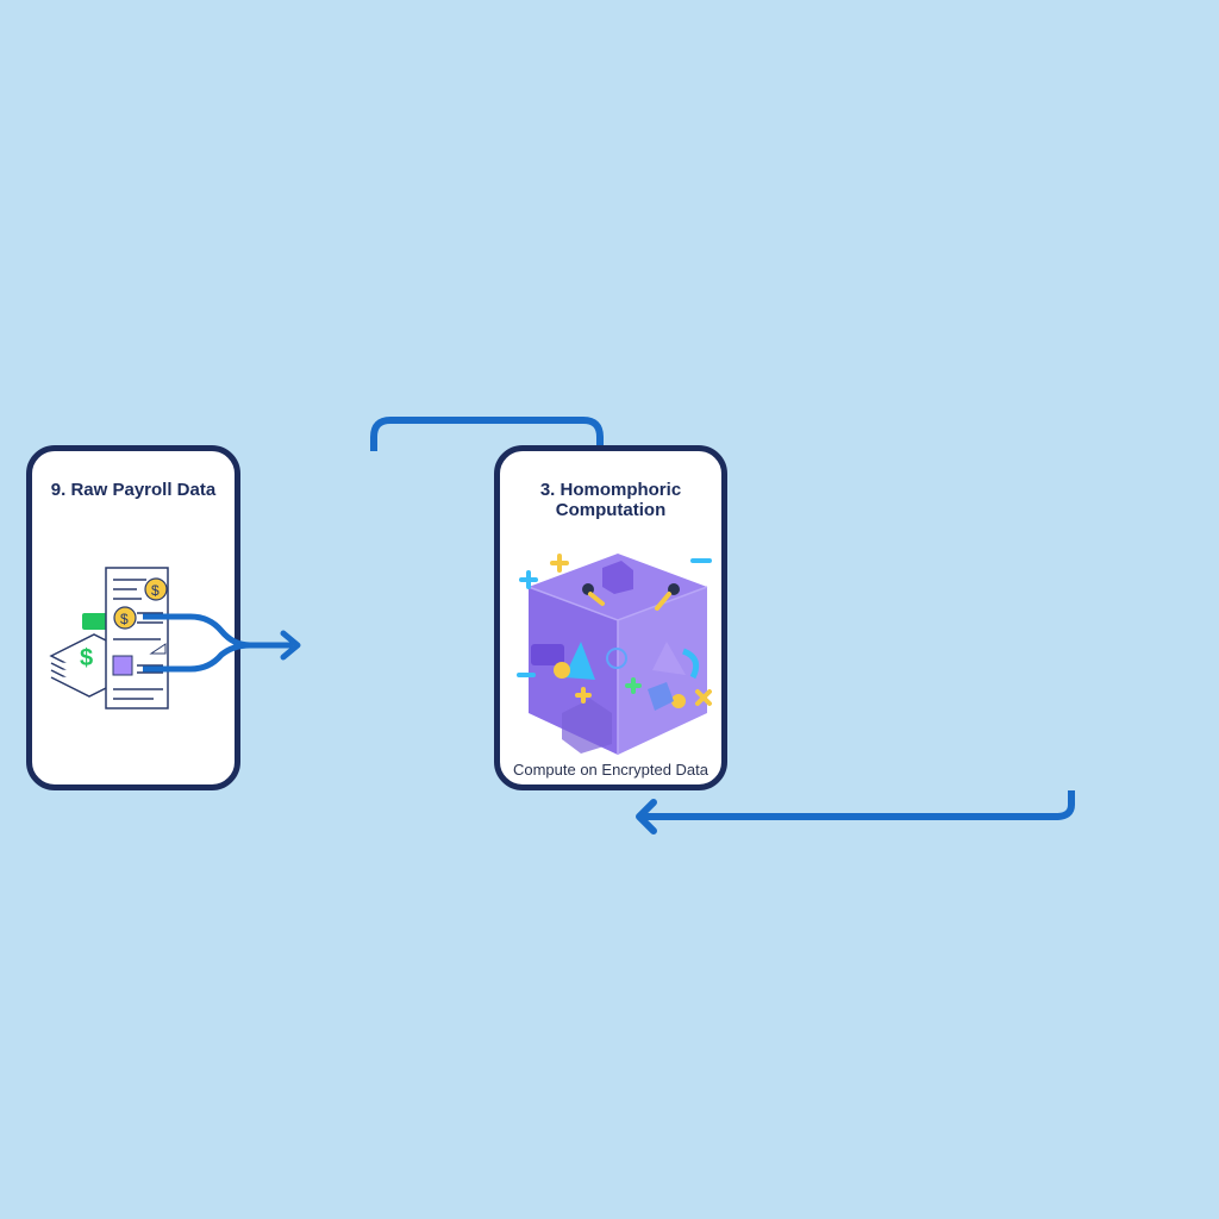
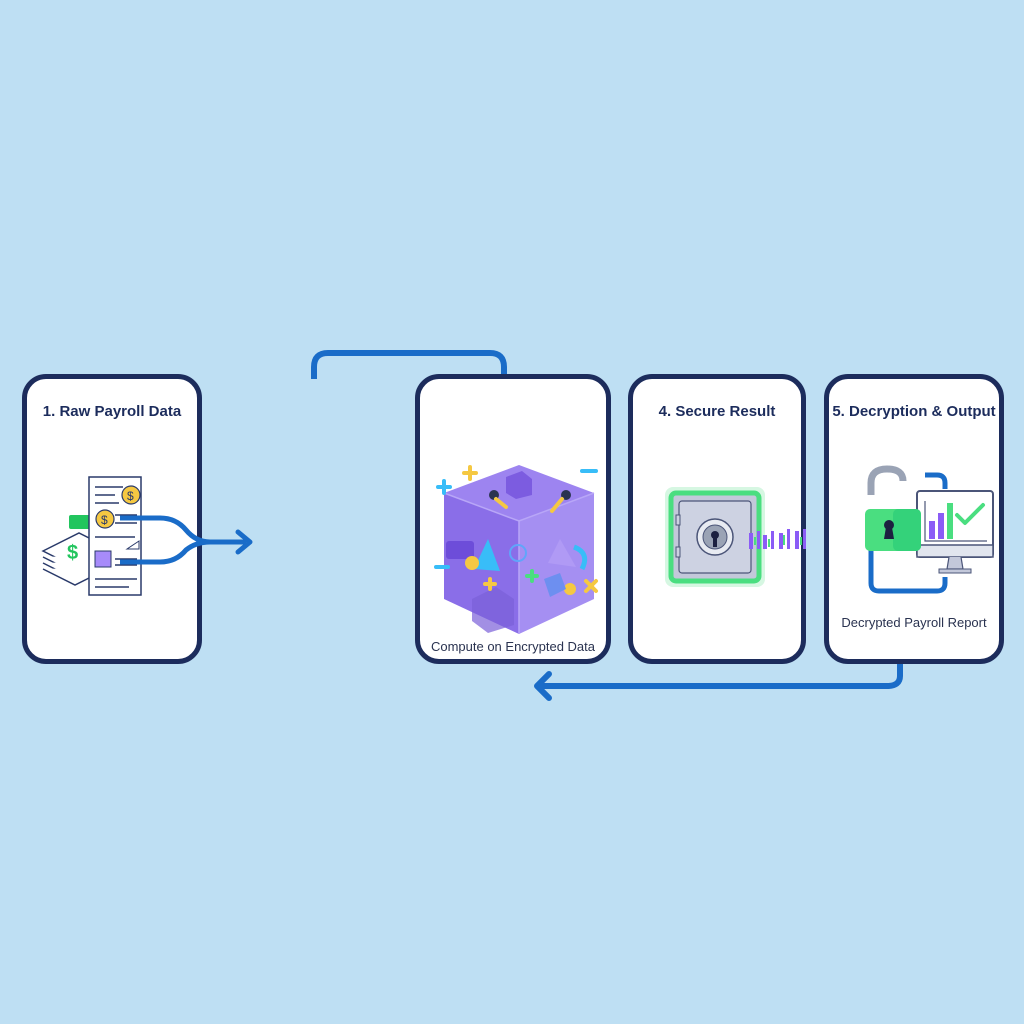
- 9. Raw Payroll Data
+ 1. Raw Payroll Data
  $
  $
  $
- 3. Homomphoric
- Computation
  Compute on Encrypted Data
+ 4. Secure Result
+ 5. Decryption & Output
+ Decrypted Payroll Report
